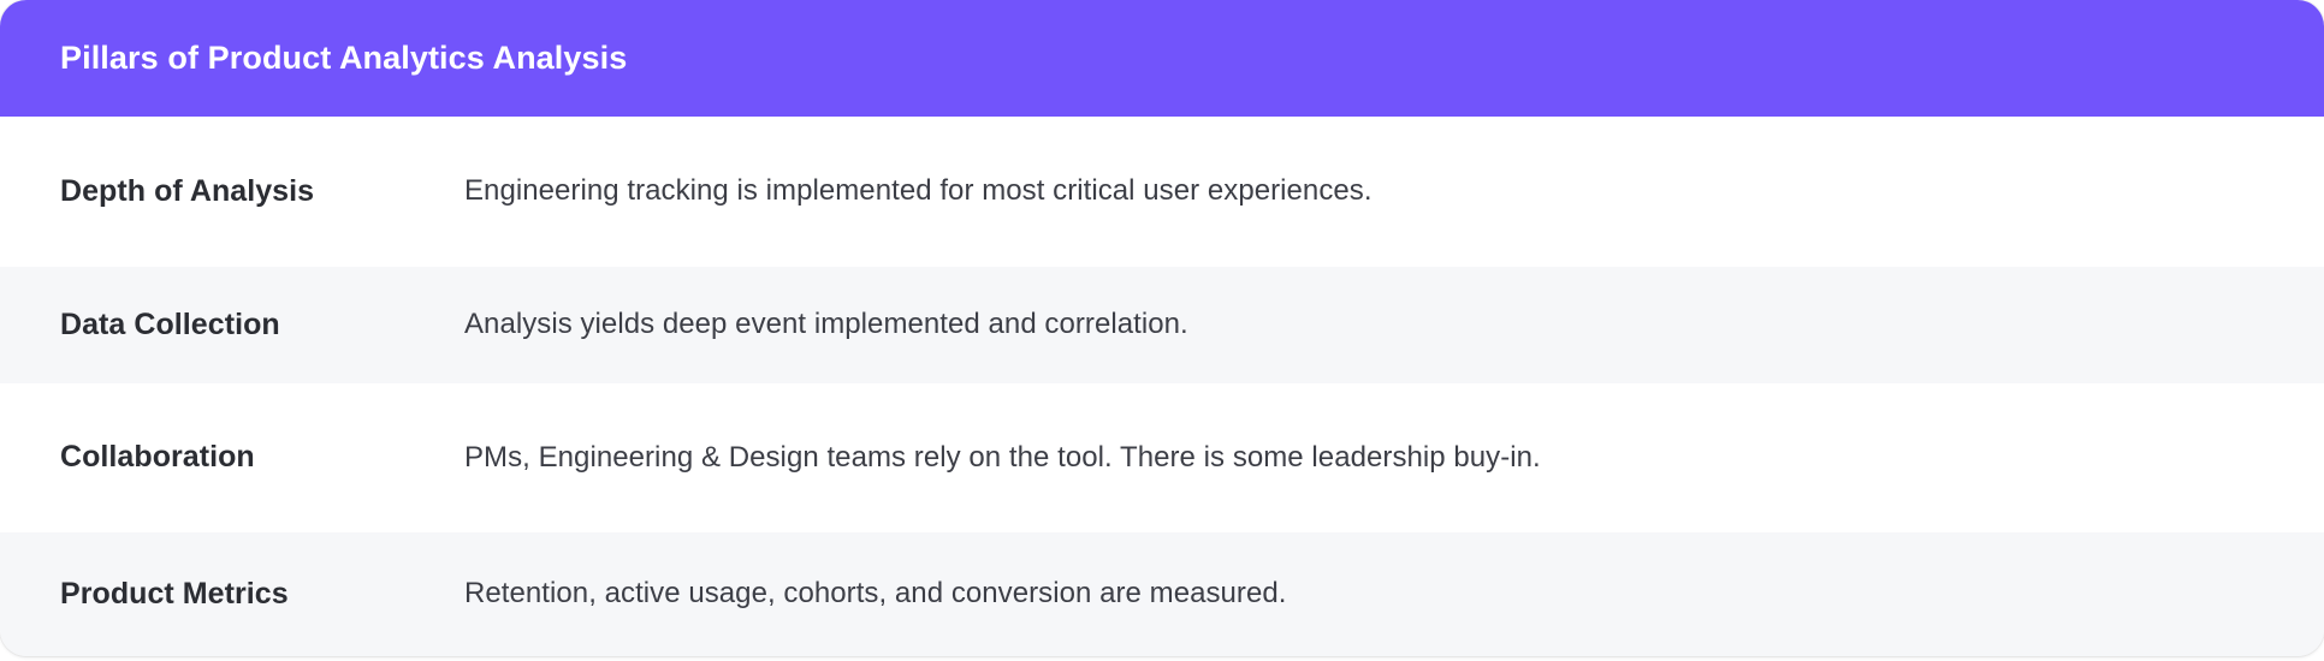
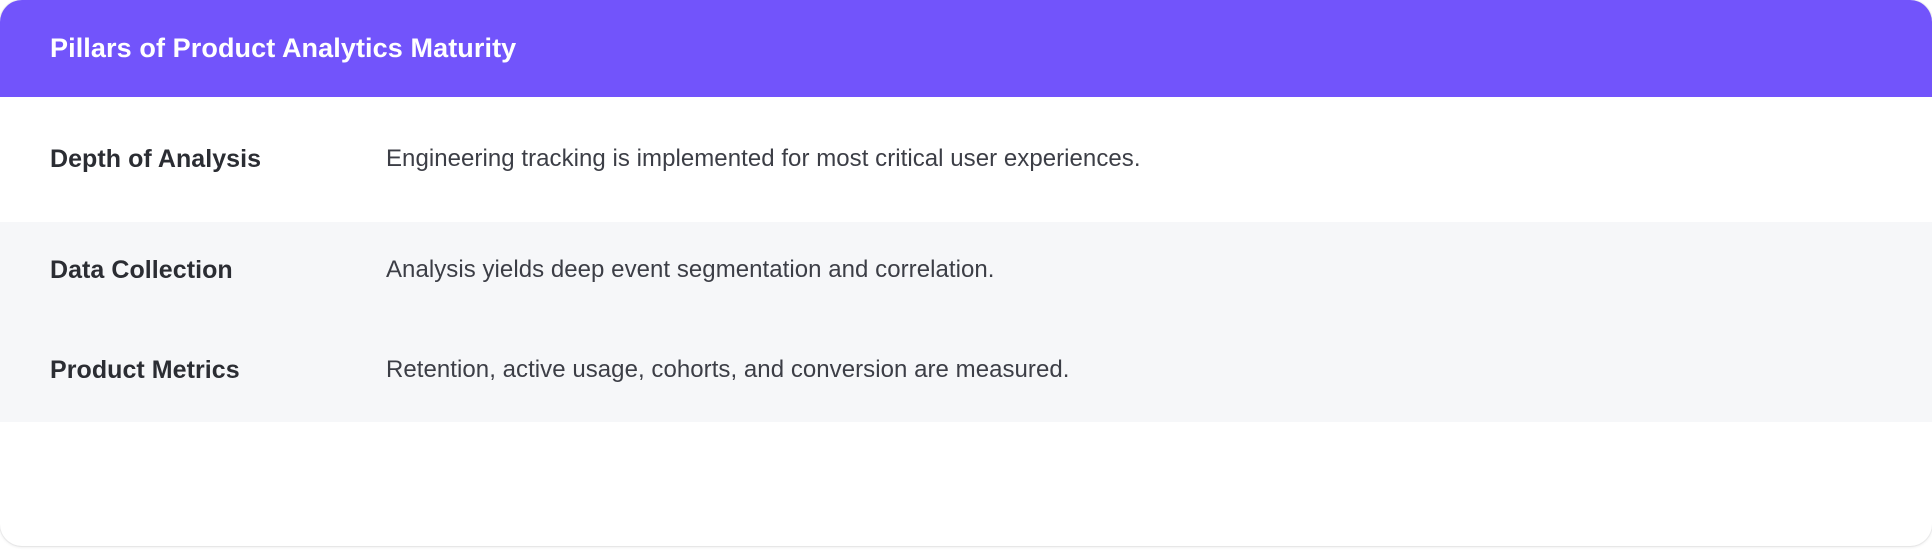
- Pillars of Product Analytics Analysis
+ Pillars of Product Analytics Maturity
  Depth of Analysis
  Engineering tracking is implemented for most critical user experiences.
  Data Collection
- Analysis yields deep event implemented and correlation.
+ Analysis yields deep event segmentation and correlation.
- Collaboration
- PMs, Engineering & Design teams rely on the tool. There is some leadership buy-in.
  Product Metrics
  Retention, active usage, cohorts, and conversion are measured.
